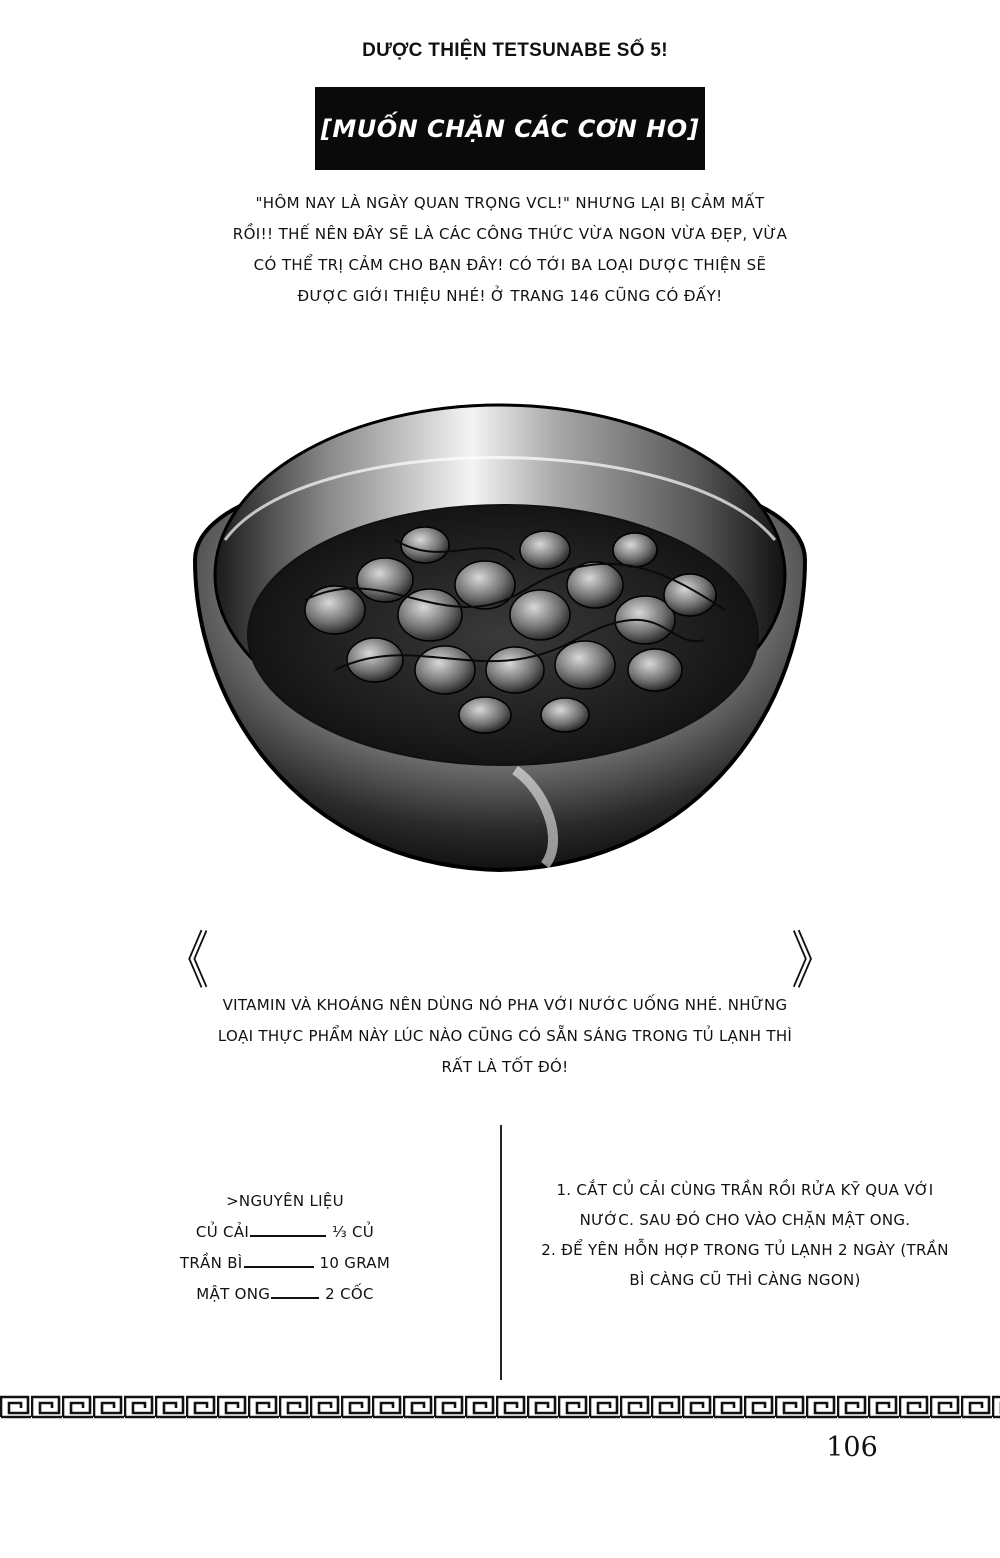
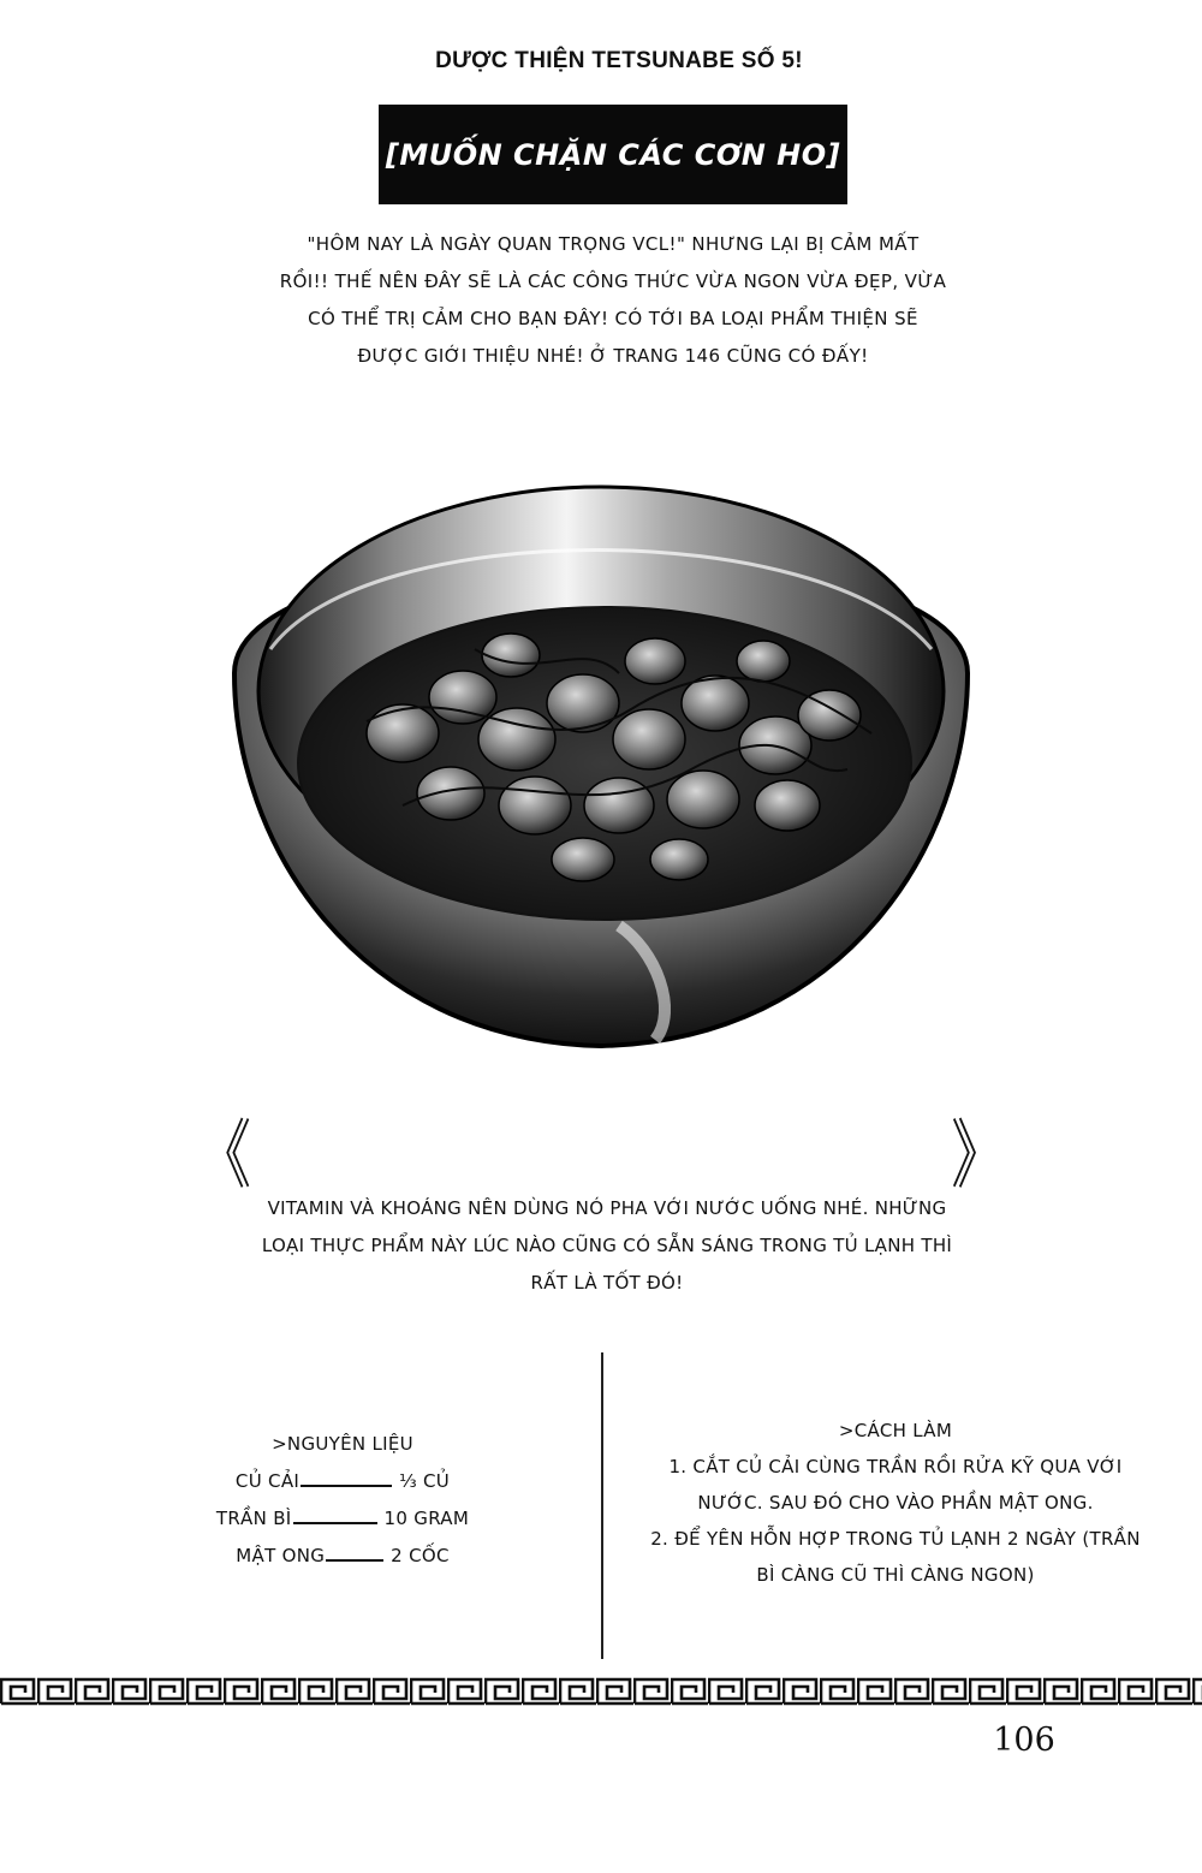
  DƯỢC THIỆN TETSUNABE SỐ 5!
  [MUỐN CHẶN CÁC CƠN HO]
  "HÔM NAY LÀ NGÀY QUAN TRỌNG VCL!" NHƯNG LẠI BỊ CẢM MẤT
  RỒI!! THẾ NÊN ĐÂY SẼ LÀ CÁC CÔNG THỨC VỪA NGON VỪA ĐẸP, VỪA
- CÓ THỂ TRỊ CẢM CHO BẠN ĐÂY! CÓ TỚI BA LOẠI DƯỢC THIỆN SẼ
+ CÓ THỂ TRỊ CẢM CHO BẠN ĐÂY! CÓ TỚI BA LOẠI PHẨM THIỆN SẼ
  ĐƯỢC GIỚI THIỆU NHÉ! Ở TRANG 146 CŨNG CÓ ĐẤY!
  《
  》
  VITAMIN VÀ KHOÁNG NÊN DÙNG NÓ PHA VỚI NƯỚC UỐNG NHÉ. NHỮNG
  LOẠI THỰC PHẨM NÀY LÚC NÀO CŨNG CÓ SẴN SÁNG TRONG TỦ LẠNH THÌ
  RẤT LÀ TỐT ĐÓ!
  >NGUYÊN LIỆU
  CỦ CẢI ⅓ CỦ
  TRẦN BÌ 10 GRAM
  MẬT ONG 2 CỐC
+ >CÁCH LÀM
  1. CẮT CỦ CẢI CÙNG TRẦN RỒI RỬA KỸ QUA VỚI
- NƯỚC. SAU ĐÓ CHO VÀO CHẶN MẬT ONG.
+ NƯỚC. SAU ĐÓ CHO VÀO PHẦN MẬT ONG.
  2. ĐỂ YÊN HỖN HỢP TRONG TỦ LẠNH 2 NGÀY (TRẦN
  BÌ CÀNG CŨ THÌ CÀNG NGON)
  106
